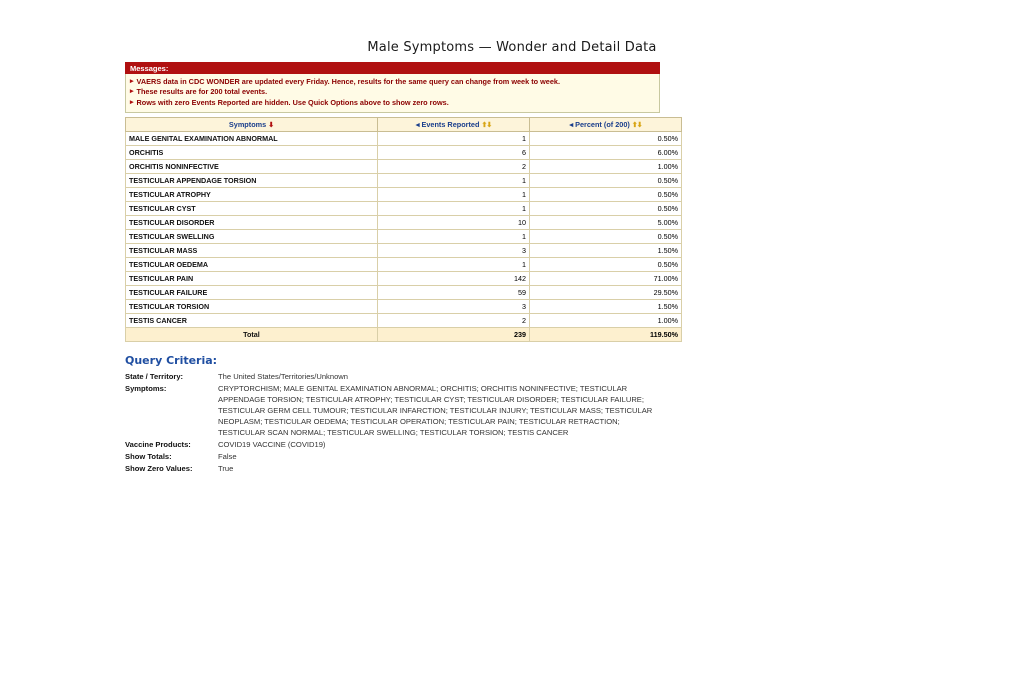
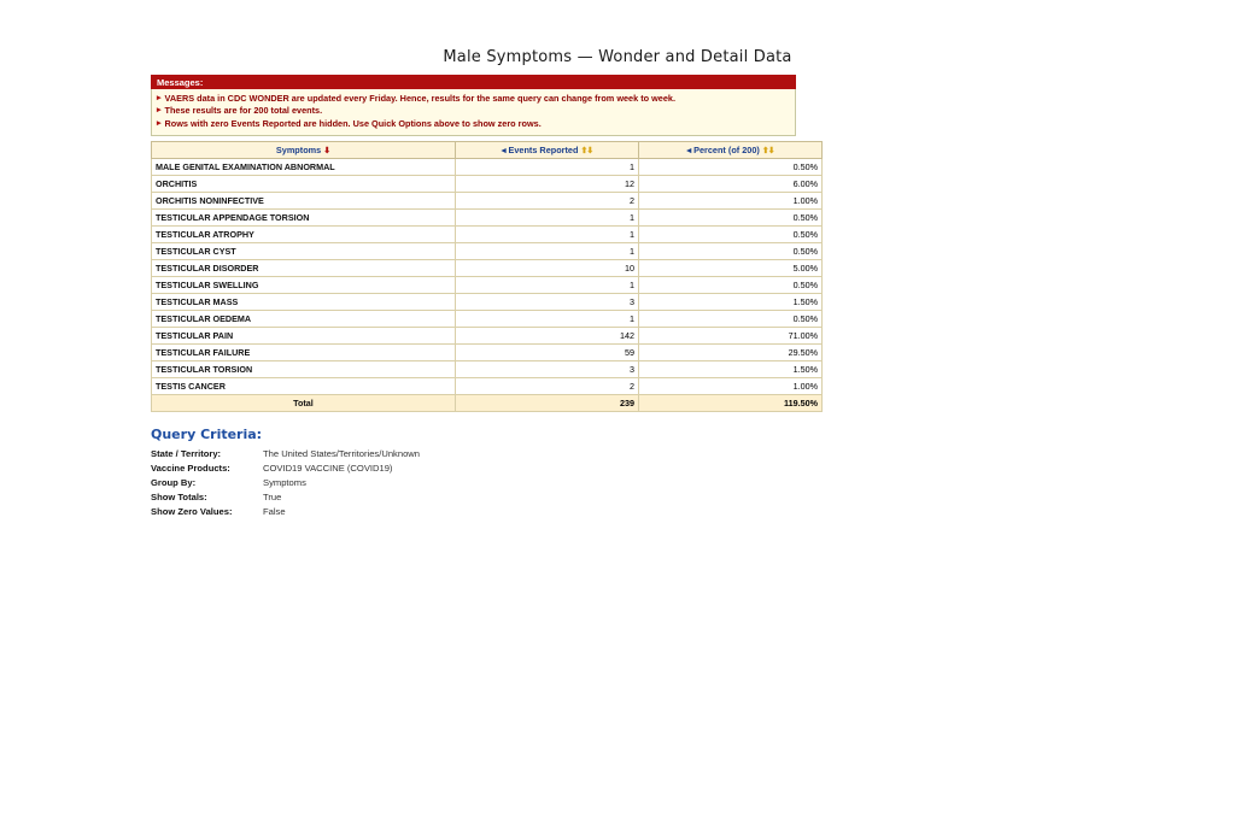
  Male Symptoms — Wonder and Detail Data
  Messages:
  VAERS data in CDC WONDER are updated every Friday. Hence, results for the same query can change from week to week.
  These results are for 200 total events.
  Rows with zero Events Reported are hidden. Use Quick Options above to show zero rows.
  Symptoms	◂ Events Reported	◂ Percent (of 200)
  MALE GENITAL EXAMINATION ABNORMAL	1	0.50%
- ORCHITIS	6	6.00%
+ ORCHITIS	12	6.00%
  ORCHITIS NONINFECTIVE	2	1.00%
  TESTICULAR APPENDAGE TORSION	1	0.50%
  TESTICULAR ATROPHY	1	0.50%
  TESTICULAR CYST	1	0.50%
  TESTICULAR DISORDER	10	5.00%
  TESTICULAR SWELLING	1	0.50%
  TESTICULAR MASS	3	1.50%
  TESTICULAR OEDEMA	1	0.50%
  TESTICULAR PAIN	142	71.00%
  TESTICULAR FAILURE	59	29.50%
  TESTICULAR TORSION	3	1.50%
  TESTIS CANCER	2	1.00%
  Total	239	119.50%
  Query Criteria:
  State / Territory:
  The United States/Territories/Unknown
- Symptoms:
- CRYPTORCHISM; MALE GENITAL EXAMINATION ABNORMAL; ORCHITIS; ORCHITIS NONINFECTIVE; TESTICULAR APPENDAGE TORSION; TESTICULAR ATROPHY; TESTICULAR CYST; TESTICULAR DISORDER; TESTICULAR FAILURE; TESTICULAR GERM CELL TUMOUR; TESTICULAR INFARCTION; TESTICULAR INJURY; TESTICULAR MASS; TESTICULAR NEOPLASM; TESTICULAR OEDEMA; TESTICULAR OPERATION; TESTICULAR PAIN; TESTICULAR RETRACTION; TESTICULAR SCAN NORMAL; TESTICULAR SWELLING; TESTICULAR TORSION; TESTIS CANCER
  Vaccine Products:
  COVID19 VACCINE (COVID19)
+ Group By:
+ Symptoms
  Show Totals:
- False
+ True
  Show Zero Values:
- True
+ False
